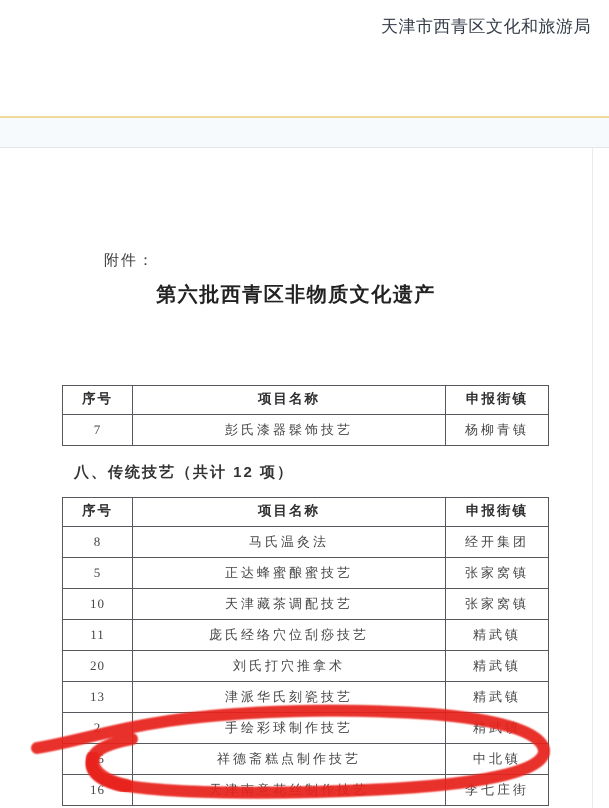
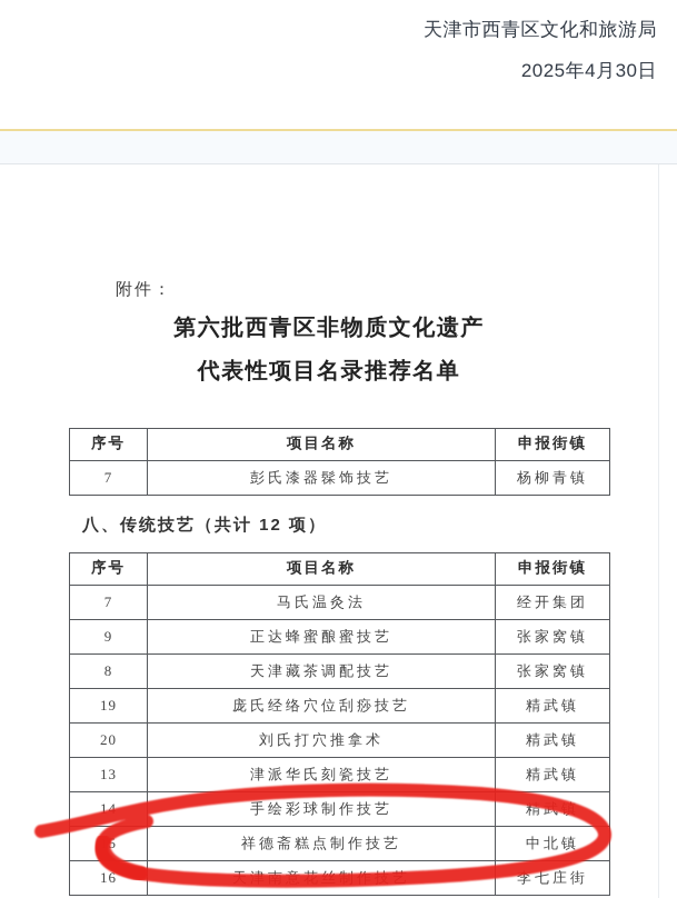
  天津市西青区文化和旅游局
+ 2025年4月30日
  附件：
  第六批西青区非物质文化遗产
+ 代表性项目名录推荐名单
  序号	项目名称	申报街镇
  7	彭氏漆器髹饰技艺	杨柳青镇
  八、传统技艺（共计 12 项）
  序号	项目名称	申报街镇
- 8	马氏温灸法	经开集团
+ 7	马氏温灸法	经开集团
- 5	正达蜂蜜酿蜜技艺	张家窝镇
+ 9	正达蜂蜜酿蜜技艺	张家窝镇
- 10	天津藏茶调配技艺	张家窝镇
+ 8	天津藏茶调配技艺	张家窝镇
- 11	庞氏经络穴位刮痧技艺	精武镇
+ 19	庞氏经络穴位刮痧技艺	精武镇
  20	刘氏打穴推拿术	精武镇
  13	津派华氏刻瓷技艺	精武镇
- 2	手绘彩球制作技艺	精
+ 14	手绘彩球制作技艺	精
  5	祥德斋糕点制作技艺	中北镇
